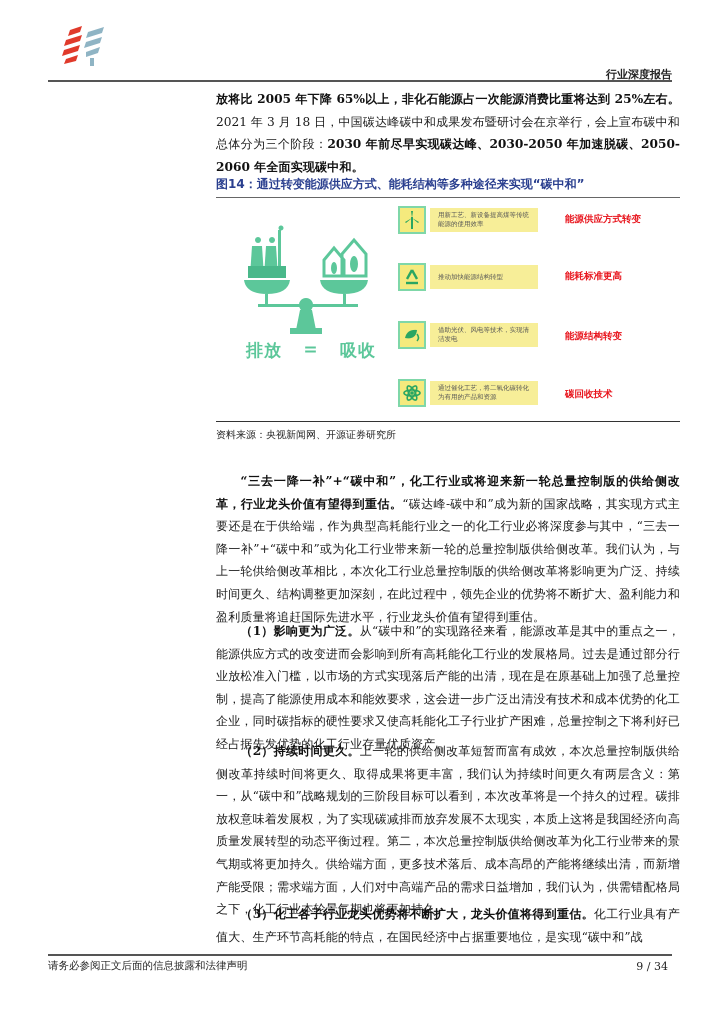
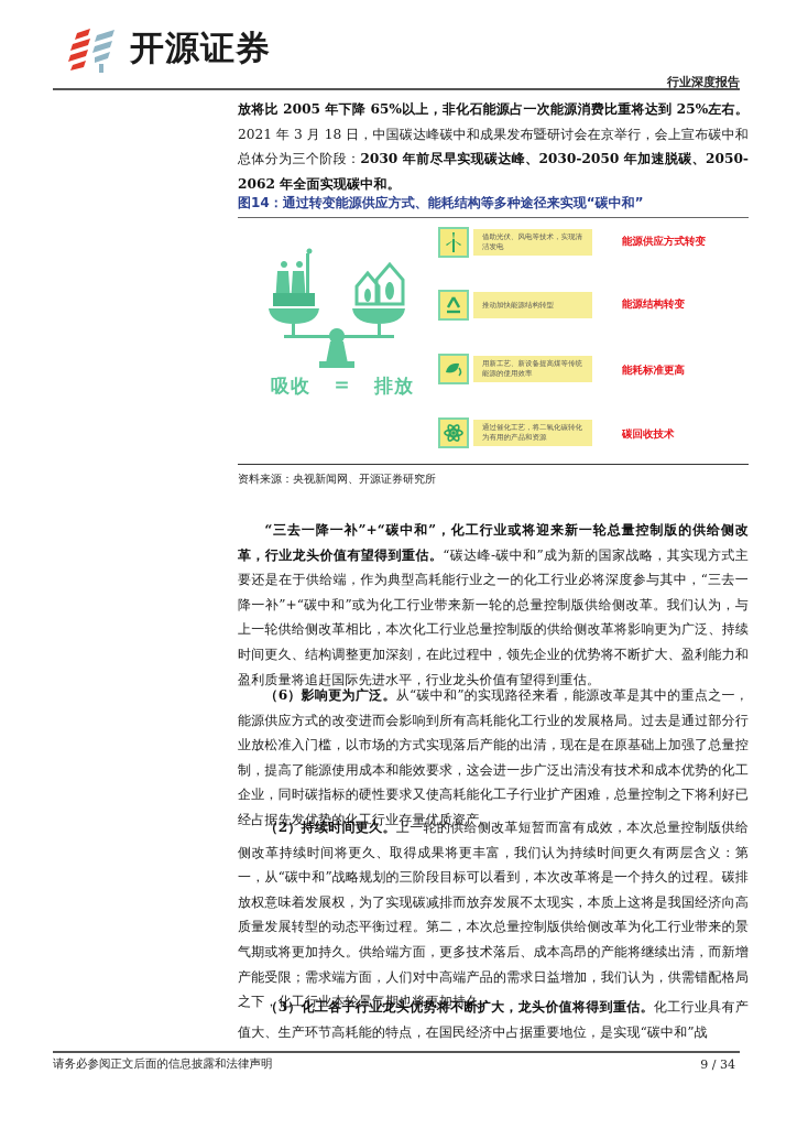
+ 开源证券
  行业深度报告
- 放将比 2005 年下降 65%以上，非化石能源占一次能源消费比重将达到 25%左右。2021 年 3 月 18 日，中国碳达峰碳中和成果发布暨研讨会在京举行，会上宣布碳中和总体分为三个阶段：2030 年前尽早实现碳达峰、2030-2050 年加速脱碳、2050-2060 年全面实现碳中和。
+ 放将比 2005 年下降 65%以上，非化石能源占一次能源消费比重将达到 25%左右。2021 年 3 月 18 日，中国碳达峰碳中和成果发布暨研讨会在京举行，会上宣布碳中和总体分为三个阶段：2030 年前尽早实现碳达峰、2030-2050 年加速脱碳、2050-2062 年全面实现碳中和。
  图14：通过转变能源供应方式、能耗结构等多种途径来实现“碳中和”
- 排放
+ 吸收
  =
- 吸收
+ 排放
- 用新工艺、新设备提高煤等传统能源的使用效率
+ 借助光伏、风电等技术，实现清洁发电
  能源供应方式转变
  推动加快能源结构转型
- 能耗标准更高
+ 能源结构转变
- 借助光伏、风电等技术，实现清洁发电
+ 用新工艺、新设备提高煤等传统能源的使用效率
- 能源结构转变
+ 能耗标准更高
  通过催化工艺，将二氧化碳转化为有用的产品和资源
  碳回收技术
  资料来源：央视新闻网、开源证券研究所
  “三去一降一补”+“碳中和”，化工行业或将迎来新一轮总量控制版的供给侧改革，行业龙头价值有望得到重估。“碳达峰-碳中和”成为新的国家战略，其实现方式主要还是在于供给端，作为典型高耗能行业之一的化工行业必将深度参与其中，“三去一降一补”+“碳中和”或为化工行业带来新一轮的总量控制版供给侧改革。我们认为，与上一轮供给侧改革相比，本次化工行业总量控制版的供给侧改革将影响更为广泛、持续时间更久、结构调整更加深刻，在此过程中，领先企业的优势将不断扩大、盈利能力和盈利质量将追赶国际先进水平，行业龙头价值有望得到重估。
- （1）影响更为广泛。从“碳中和”的实现路径来看，能源改革是其中的重点之一，能源供应方式的改变进而会影响到所有高耗能化工行业的发展格局。过去是通过部分行业放松准入门槛，以市场的方式实现落后产能的出清，现在是在原基础上加强了总量控制，提高了能源使用成本和能效要求，这会进一步广泛出清没有技术和成本优势的化工企业，同时碳指标的硬性要求又使高耗能化工子行业扩产困难，总量控制之下将利好已经占据先发优势的化工行业存量优质资产。
+ （6）影响更为广泛。从“碳中和”的实现路径来看，能源改革是其中的重点之一，能源供应方式的改变进而会影响到所有高耗能化工行业的发展格局。过去是通过部分行业放松准入门槛，以市场的方式实现落后产能的出清，现在是在原基础上加强了总量控制，提高了能源使用成本和能效要求，这会进一步广泛出清没有技术和成本优势的化工企业，同时碳指标的硬性要求又使高耗能化工子行业扩产困难，总量控制之下将利好已经占据先发优势的化工行业存量优质资产。
  （2）持续时间更久。上一轮的供给侧改革短暂而富有成效，本次总量控制版供给侧改革持续时间将更久、取得成果将更丰富，我们认为持续时间更久有两层含义：第一，从“碳中和”战略规划的三阶段目标可以看到，本次改革将是一个持久的过程。碳排放权意味着发展权，为了实现碳减排而放弃发展不太现实，本质上这将是我国经济向高质量发展转型的动态平衡过程。第二，本次总量控制版供给侧改革为化工行业带来的景气期或将更加持久。供给端方面，更多技术落后、成本高昂的产能将继续出清，而新增产能受限；需求端方面，人们对中高端产品的需求日益增加，我们认为，供需错配格局之下，化工行业本轮景气期也将更加持久。
  （3）化工各子行业龙头优势将不断扩大，龙头价值将得到重估。化工行业具有产值大、生产环节高耗能的特点，在国民经济中占据重要地位，是实现“碳中和”战
  请务必参阅正文后面的信息披露和法律声明
  9 / 34
